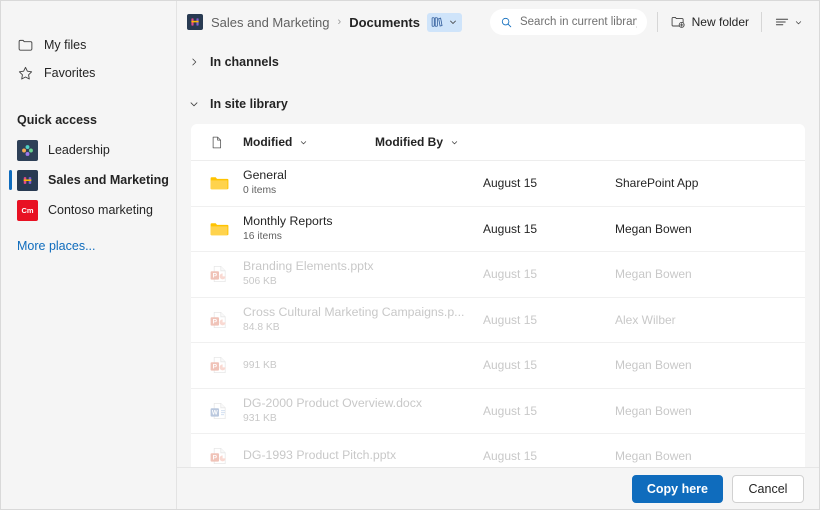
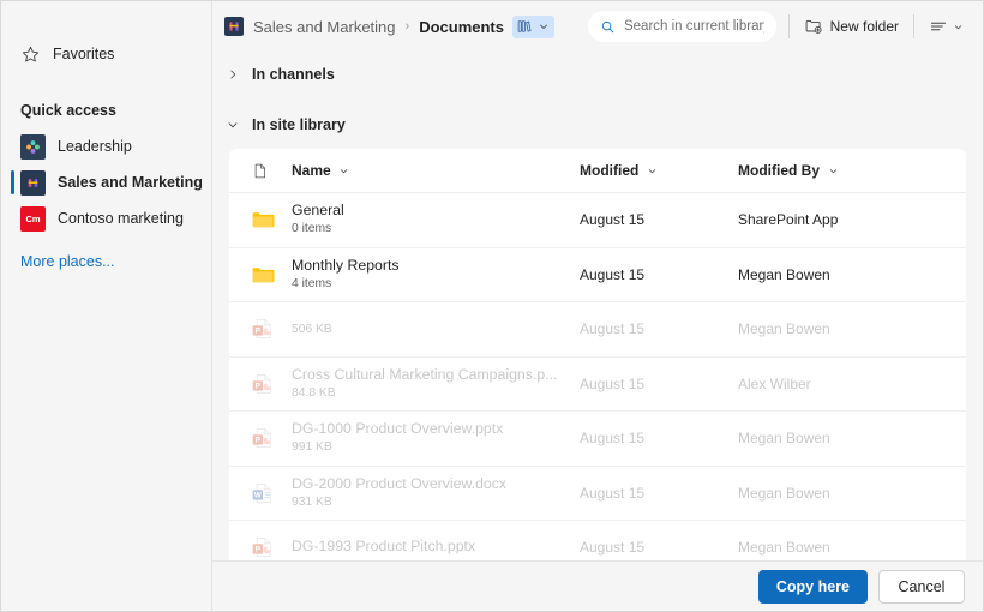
- My files
  Favorites
  Quick access
  Leadership
  Sales and Marketing
  Cm
  Contoso marketing
  More places...
  Sales and Marketing
  ›
  Documents
  Search in current librar
  New folder
  In channels
  In site library
+ Name
  Modified
  Modified By
  General
  0 items
  August 15
  SharePoint App
  Monthly Reports
- 16 items
+ 4 items
  August 15
  Megan Bowen
- Branding Elements.pptx
  506 KB
  August 15
  Megan Bowen
  Cross Cultural Marketing Campaigns.p...
  84.8 KB
  August 15
  Alex Wilber
+ DG-1000 Product Overview.pptx
  991 KB
  August 15
  Megan Bowen
  DG-2000 Product Overview.docx
  931 KB
  August 15
  Megan Bowen
  DG-1993 Product Pitch.pptx
  August 15
  Megan Bowen
  Copy here
  Cancel
